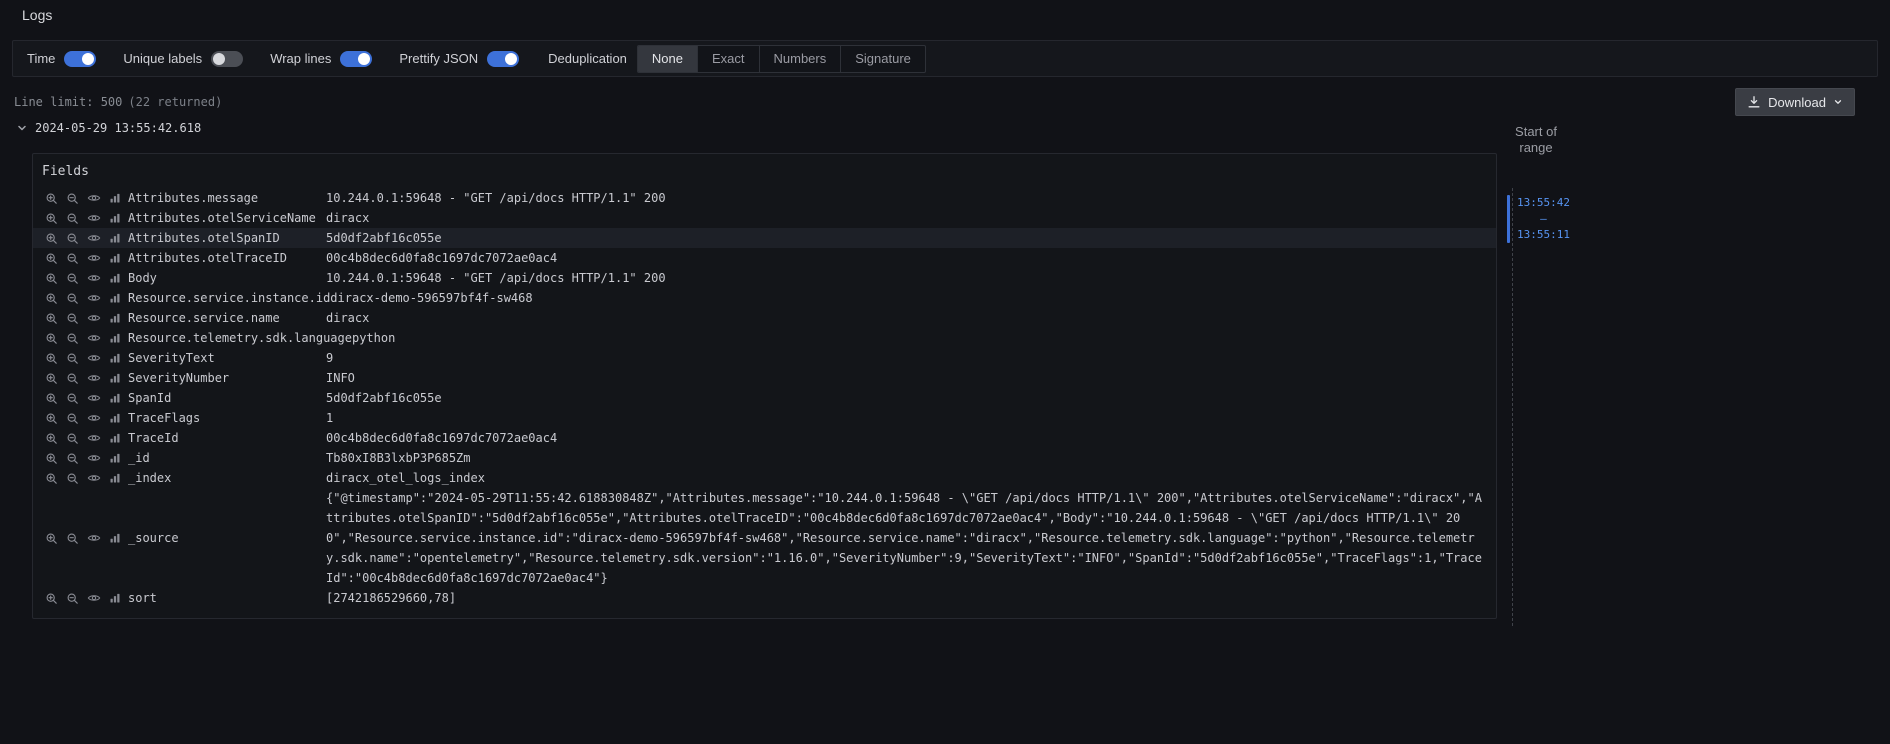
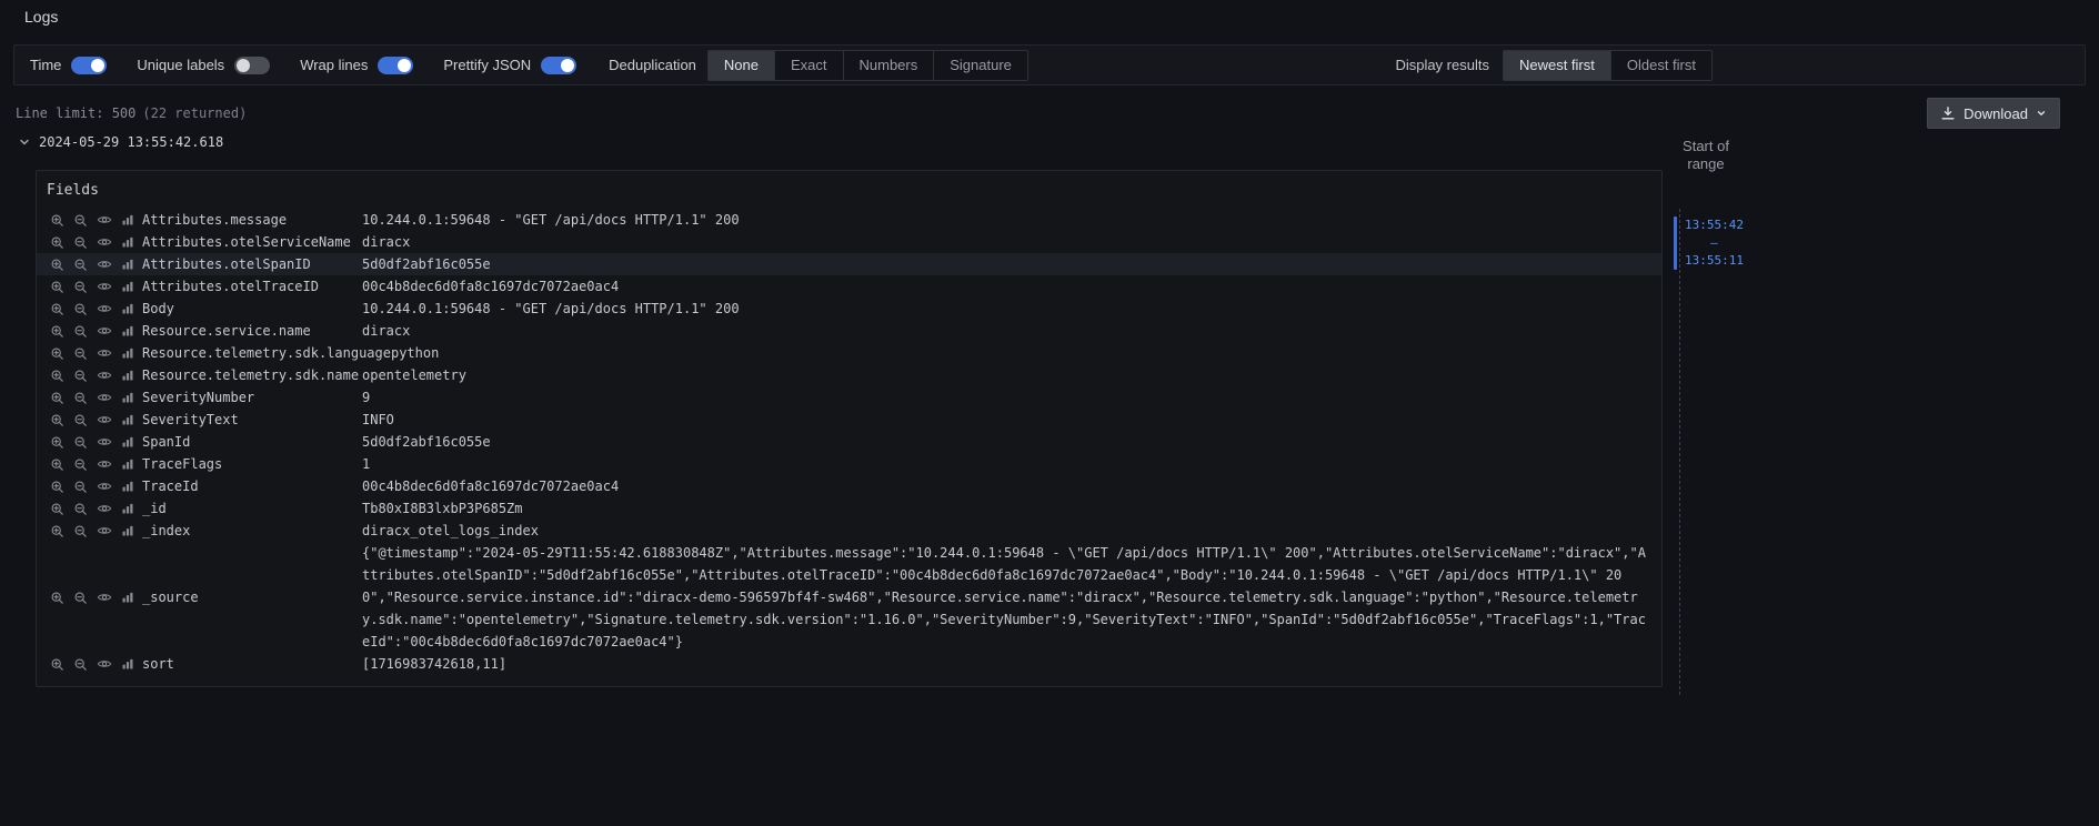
  Logs
  Time
  Unique labels
  Wrap lines
  Prettify JSON
  Deduplication
  None
  Exact
  Numbers
  Signature
+ Display results
+ Newest first
+ Oldest first
  Line limit: 500 (22 returned)
  Download
  2024-05-29 13:55:42.618
  Fields
  Attributes.message
  10.244.0.1:59648 - "GET /api/docs HTTP/1.1" 200
  Attributes.otelServiceName
  diracx
  Attributes.otelSpanID
  5d0df2abf16c055e
  Attributes.otelTraceID
  00c4b8dec6d0fa8c1697dc7072ae0ac4
  Body
  10.244.0.1:59648 - "GET /api/docs HTTP/1.1" 200
- Resource.service.instance.id
- diracx-demo-596597bf4f-sw468
  Resource.service.name
  diracx
  Resource.telemetry.sdk.language
  python
+ Resource.telemetry.sdk.name
+ opentelemetry
- SeverityText
+ SeverityNumber
  9
- SeverityNumber
+ SeverityText
  INFO
  SpanId
  5d0df2abf16c055e
  TraceFlags
  1
  TraceId
  00c4b8dec6d0fa8c1697dc7072ae0ac4
  _id
  Tb80xI8B3lxbP3P685Zm
  _index
  diracx_otel_logs_index
  _source
- {"@timestamp":"2024-05-29T11:55:42.618830848Z","Attributes.message":"10.244.0.1:59648 - \"GET /api/docs HTTP/1.1\" 200","Attributes.otelServiceName":"diracx","Attributes.otelSpanID":"5d0df2abf16c055e","Attributes.otelTraceID":"00c4b8dec6d0fa8c1697dc7072ae0ac4","Body":"10.244.0.1:59648 - \"GET /api/docs HTTP/1.1\" 200","Resource.service.instance.id":"diracx-demo-596597bf4f-sw468","Resource.service.name":"diracx","Resource.telemetry.sdk.language":"python","Resource.telemetry.sdk.name":"opentelemetry","Resource.telemetry.sdk.version":"1.16.0","SeverityNumber":9,"SeverityText":"INFO","SpanId":"5d0df2abf16c055e","TraceFlags":1,"TraceId":"00c4b8dec6d0fa8c1697dc7072ae0ac4"}
+ {"@timestamp":"2024-05-29T11:55:42.618830848Z","Attributes.message":"10.244.0.1:59648 - \"GET /api/docs HTTP/1.1\" 200","Attributes.otelServiceName":"diracx","Attributes.otelSpanID":"5d0df2abf16c055e","Attributes.otelTraceID":"00c4b8dec6d0fa8c1697dc7072ae0ac4","Body":"10.244.0.1:59648 - \"GET /api/docs HTTP/1.1\" 200","Resource.service.instance.id":"diracx-demo-596597bf4f-sw468","Resource.service.name":"diracx","Resource.telemetry.sdk.language":"python","Resource.telemetry.sdk.name":"opentelemetry","Signature.telemetry.sdk.version":"1.16.0","SeverityNumber":9,"SeverityText":"INFO","SpanId":"5d0df2abf16c055e","TraceFlags":1,"TraceId":"00c4b8dec6d0fa8c1697dc7072ae0ac4"}
  sort
- [2742186529660,78]
+ [1716983742618,11]
  Start of range
  13:55:42
  —
  13:55:11
